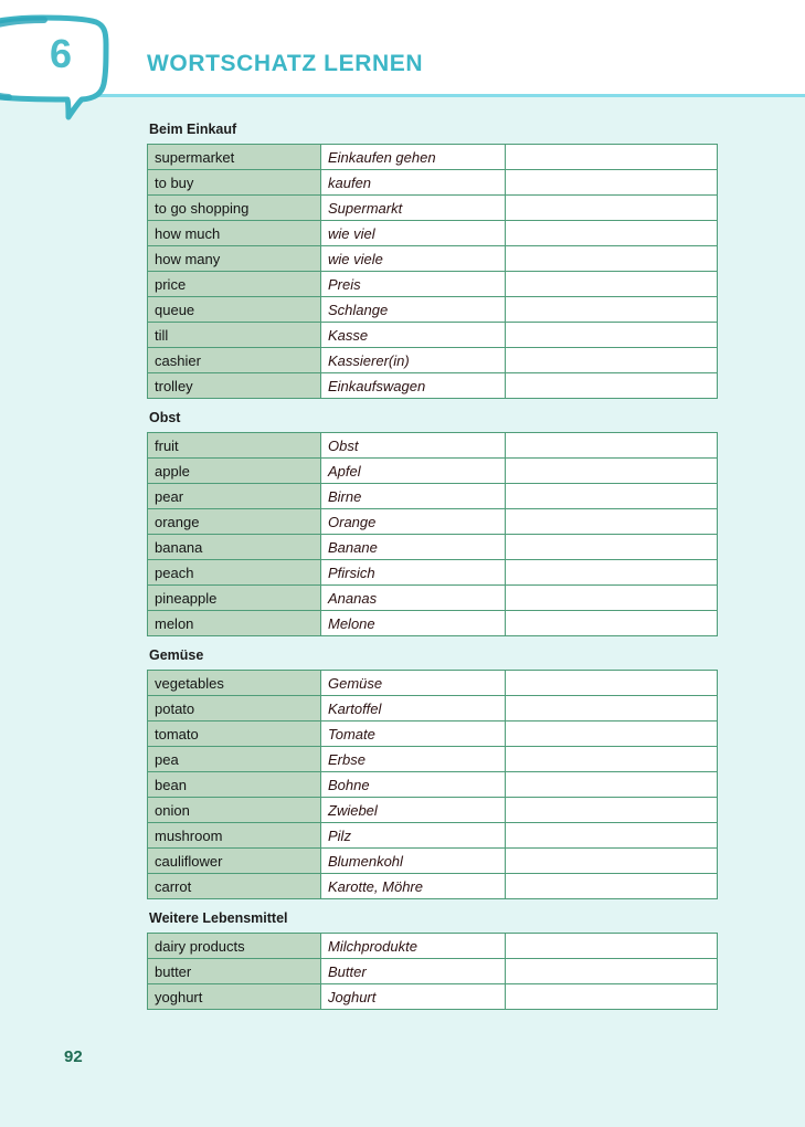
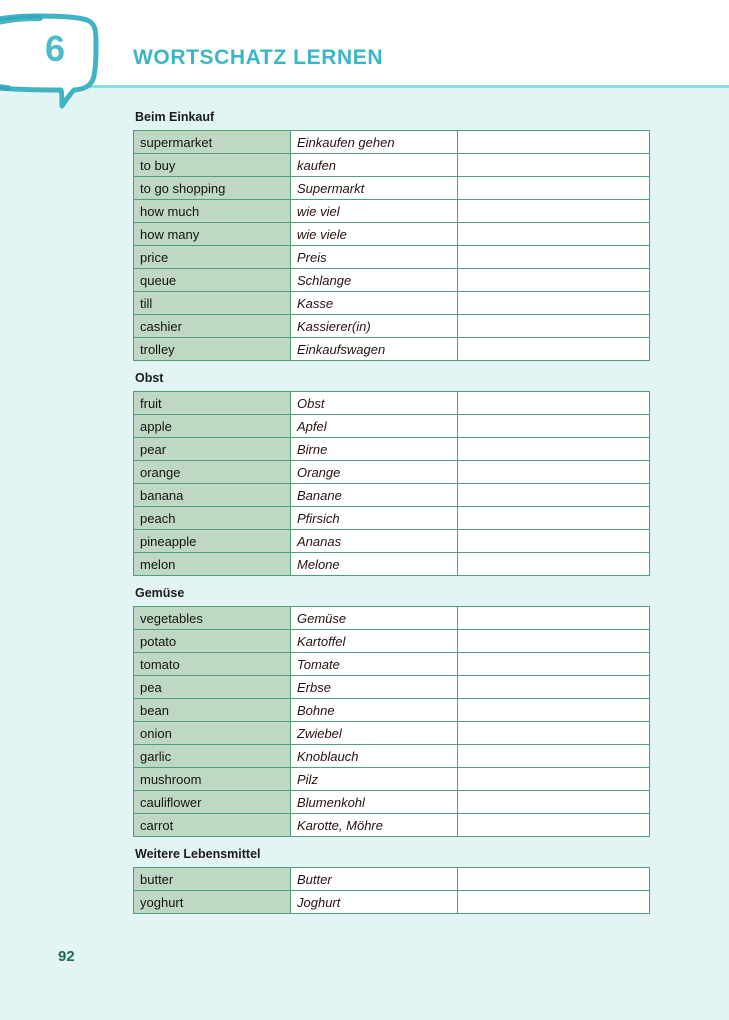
  6
  WORTSCHATZ LERNEN
  Beim Einkauf
  supermarket	Einkaufen gehen
  to buy	kaufen
  to go shopping	Supermarkt
  how much	wie viel
  how many	wie viele
  price	Preis
  queue	Schlange
  till	Kasse
  cashier	Kassierer(in)
  trolley	Einkaufswagen
  Obst
  fruit	Obst
  apple	Apfel
  pear	Birne
  orange	Orange
  banana	Banane
  peach	Pfirsich
  pineapple	Ananas
  melon	Melone
  Gemüse
  vegetables	Gemüse
  potato	Kartoffel
  tomato	Tomate
  pea	Erbse
  bean	Bohne
  onion	Zwiebel
+ garlic	Knoblauch
  mushroom	Pilz
  cauliflower	Blumenkohl
  carrot	Karotte, Möhre
  Weitere Lebensmittel
- dairy products	Milchprodukte
  butter	Butter
  yoghurt	Joghurt
  92
